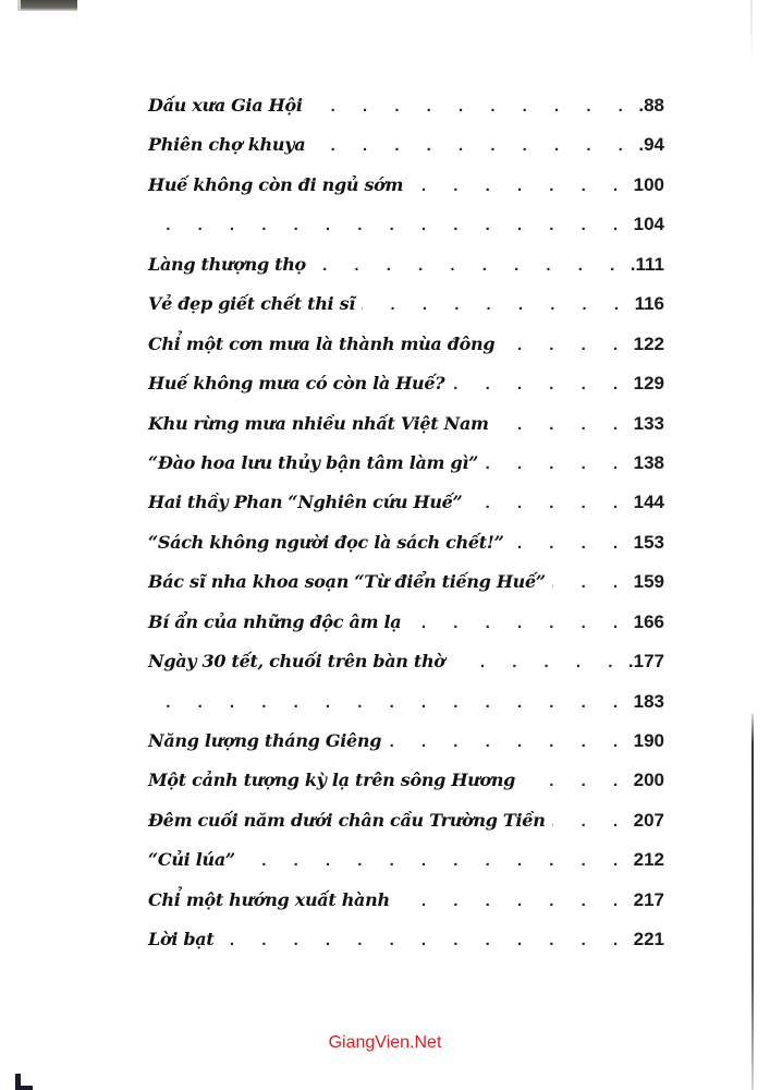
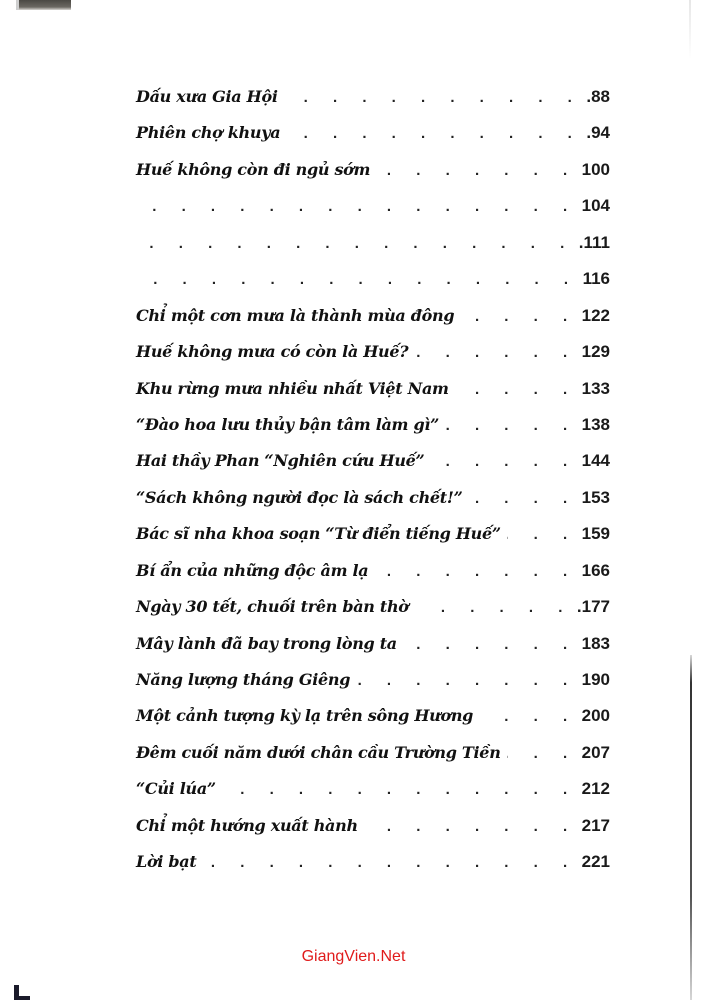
  Dấu xưa Gia Hội
  .88
  Phiên chợ khuya
  .94
  Huế không còn đi ngủ sớm
  100
  104
- Làng thượng thọ
  .111
- Vẻ đẹp giết chết thi sĩ
  116
  Chỉ một cơn mưa là thành mùa đông
  122
  Huế không mưa có còn là Huế?
  129
  Khu rừng mưa nhiều nhất Việt Nam
  133
  “Đào hoa lưu thủy bận tâm làm gì”
  138
  Hai thầy Phan “Nghiên cứu Huế”
  144
  “Sách không người đọc là sách chết!”
  153
  Bác sĩ nha khoa soạn “Từ điển tiếng Huế”
  159
  Bí ẩn của những độc âm lạ
  166
  Ngày 30 tết, chuối trên bàn thờ
  .177
+ Mây lành đã bay trong lòng ta
  183
  Năng lượng tháng Giêng
  190
  Một cảnh tượng kỳ lạ trên sông Hương
  200
  Đêm cuối năm dưới chân cầu Trường Tiền
  207
  “Củi lúa”
  212
  Chỉ một hướng xuất hành
  217
  Lời bạt
  221
  GiangVien.Net
